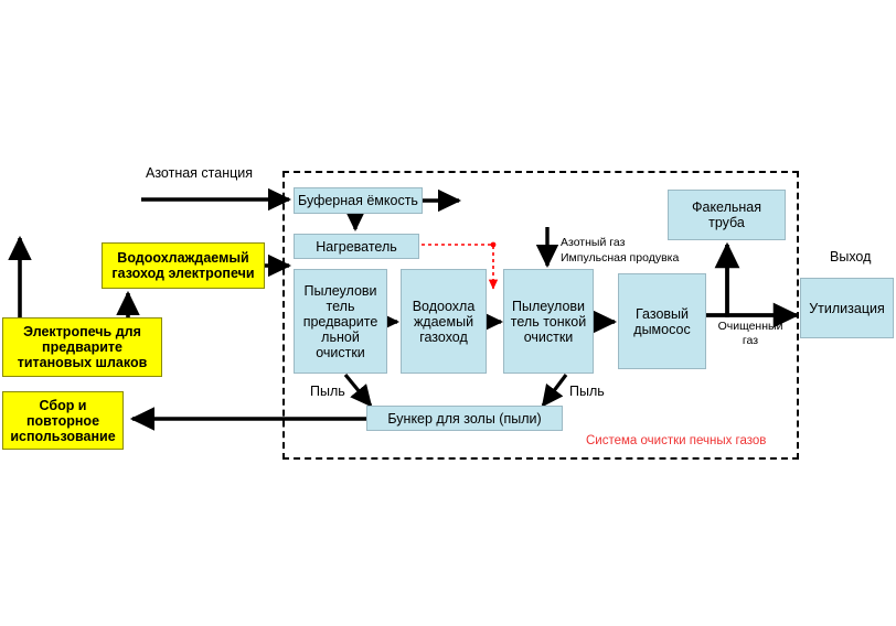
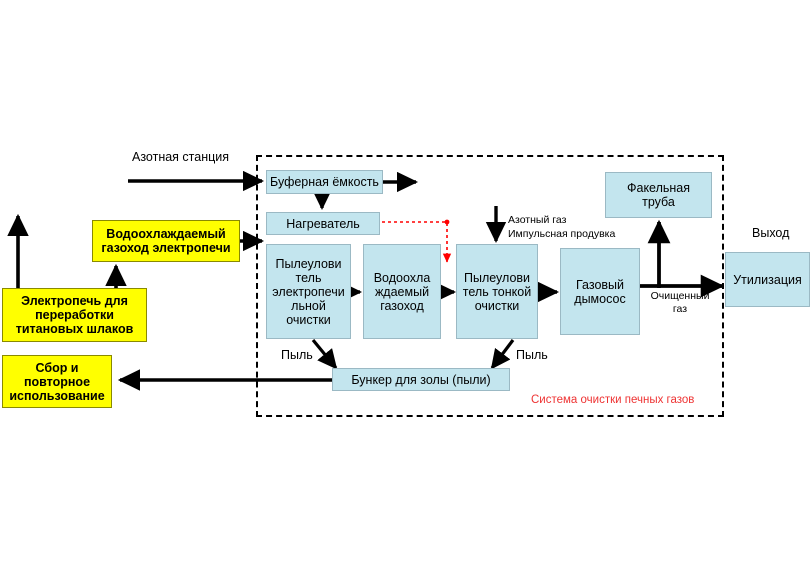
  Водоохлаждаемый газоход электропечи
- Электропечь для предварите титановых шлаков
+ Электропечь для переработки титановых шлаков
  Сбор и повторное использование
  Буферная ёмкость
  Нагреватель
- Пылеулови тель предварите льной очистки
+ Пылеулови тель электропечи льной очистки
  Водоохла ждаемый газоход
  Пылеулови тель тонкой очистки
  Газовый дымосос
  Факельная труба
  Бункер для золы (пыли)
  Утилизация
  Азотная станция
  Азотный газ
  Импульсная продувка
  Пыль
  Пыль
  Очищенный газ
  Выход
  Система очистки печных газов
